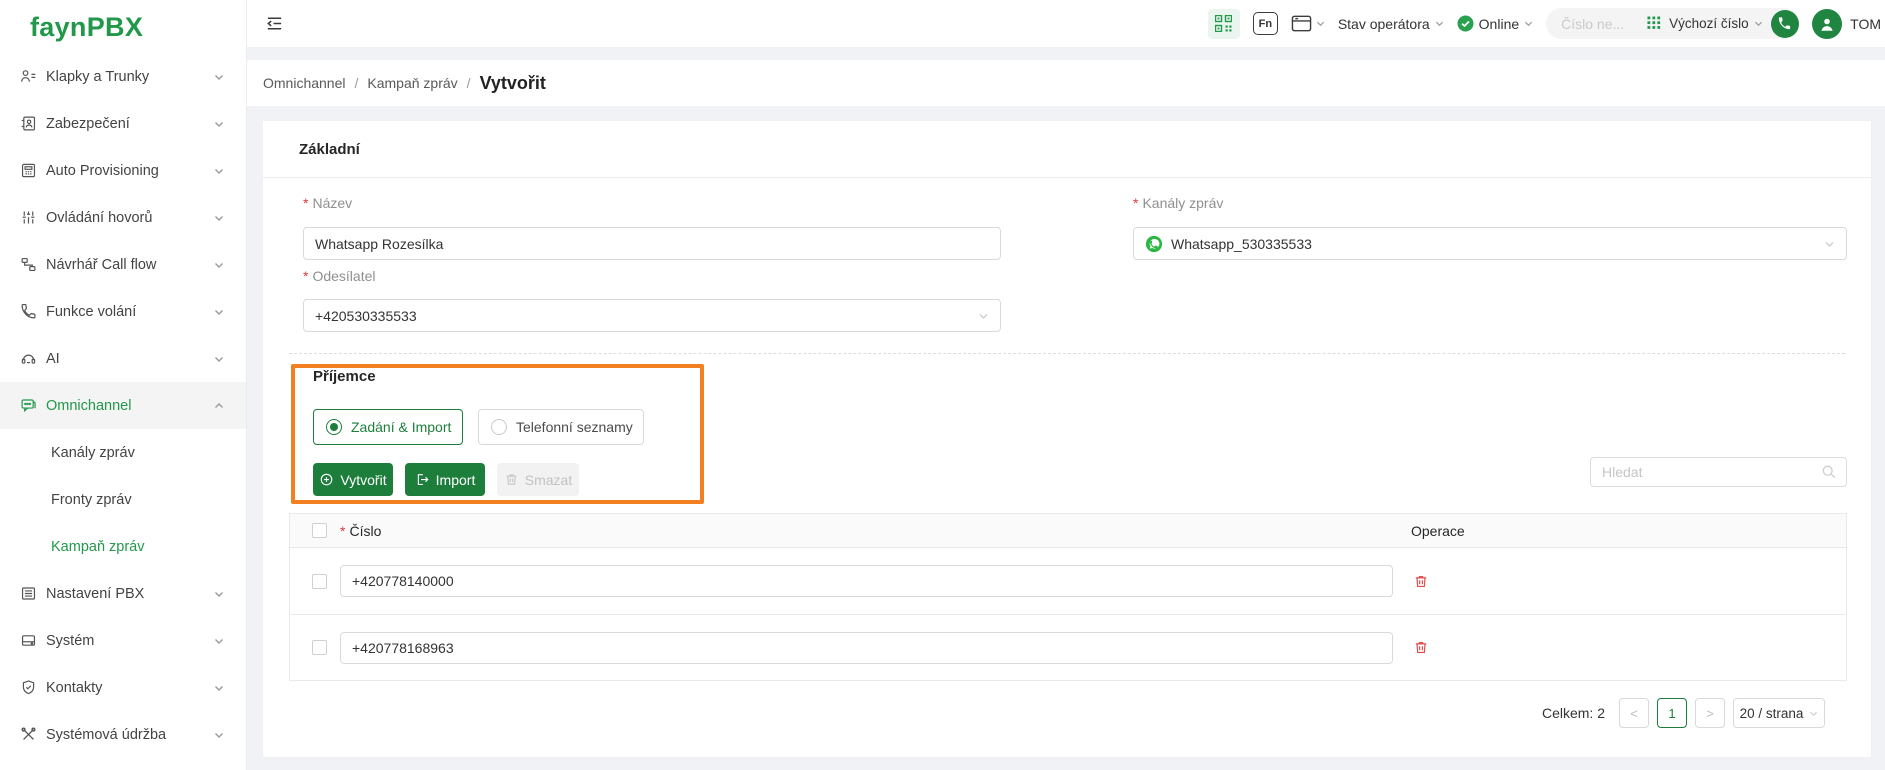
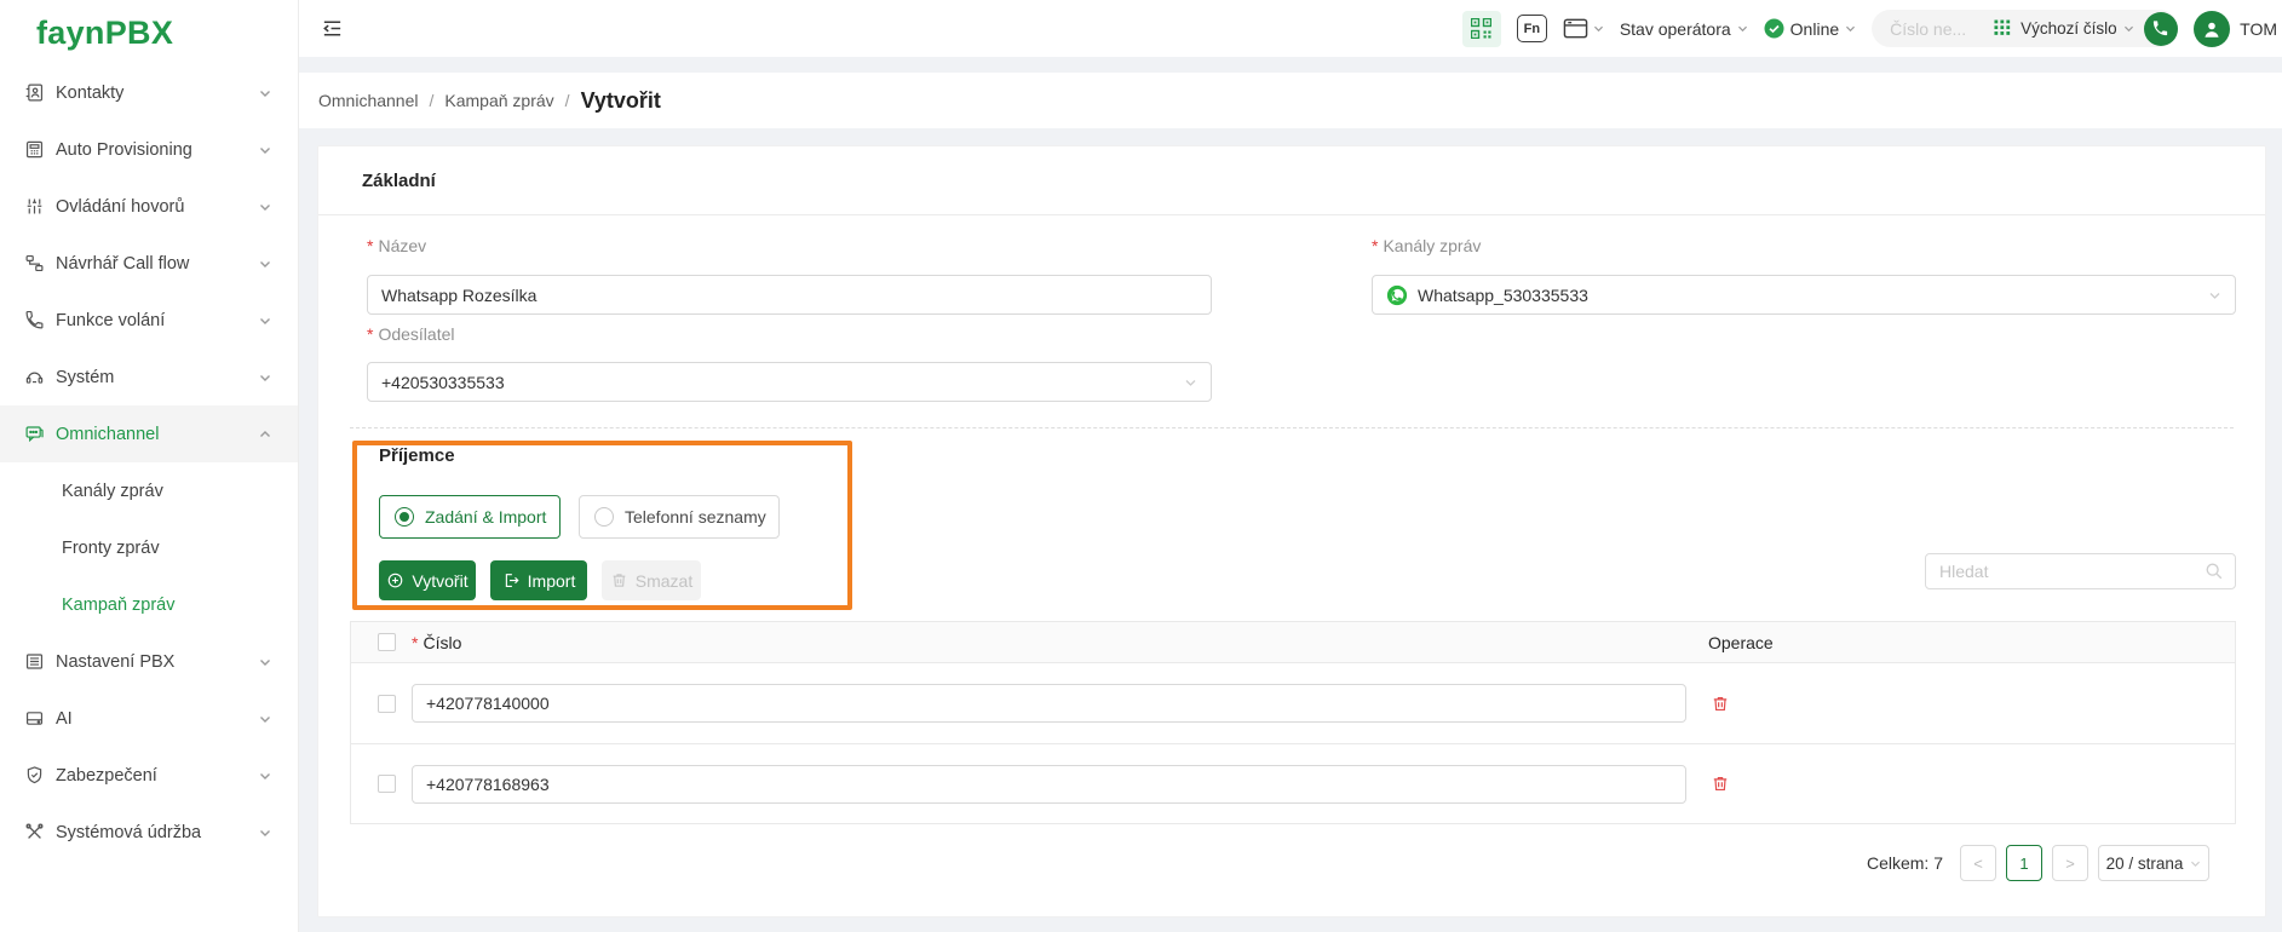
  faynPBX
- Klapky a Trunky
- Zabezpečení
+ Kontakty
  Auto Provisioning
  Ovládání hovorů
  Návrhář Call flow
  Funkce volání
- AI
+ Systém
  Omnichannel
  Kanály zpráv
  Fronty zpráv
  Kampaň zpráv
  Nastavení PBX
- Systém
+ AI
- Kontakty
+ Zabezpečení
  Systémová údržba
  Fn
  Stav operátora
  Online
  Číslo ne...
  Výchozí číslo
  TOM
  Omnichannel
  /
  Kampaň zpráv
  /
  Vytvořit
  Základní
  * Název
  Whatsapp Rozesílka
  * Kanály zpráv
  Whatsapp_530335533
  * Odesílatel
  +420530335533
  Příjemce
  Zadání & Import
  Telefonní seznamy
  Vytvořit
  Import
  Smazat
  Hledat
  * Číslo
  Operace
  +420778140000
  +420778168963
- Celkem: 2
+ Celkem: 7
  <
  1
  >
  20 / strana
